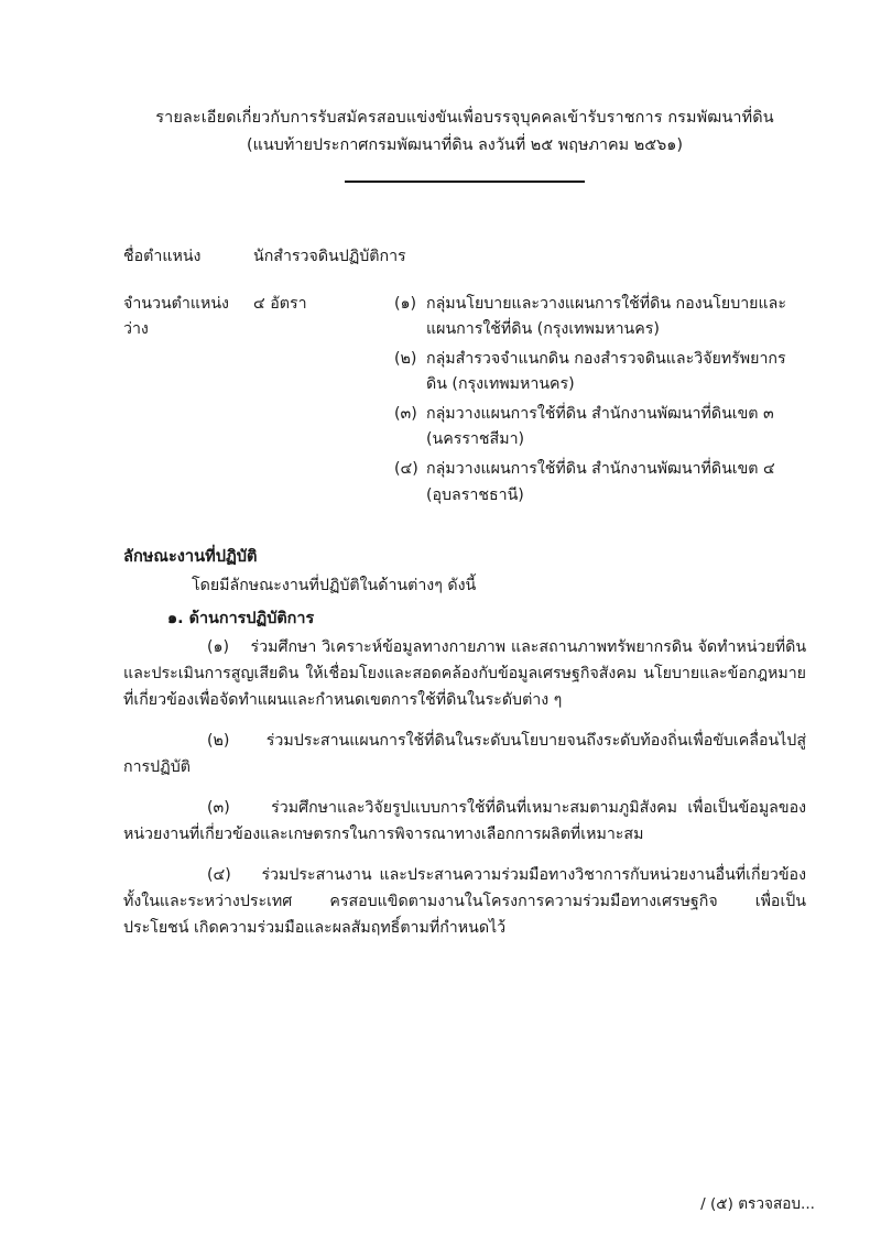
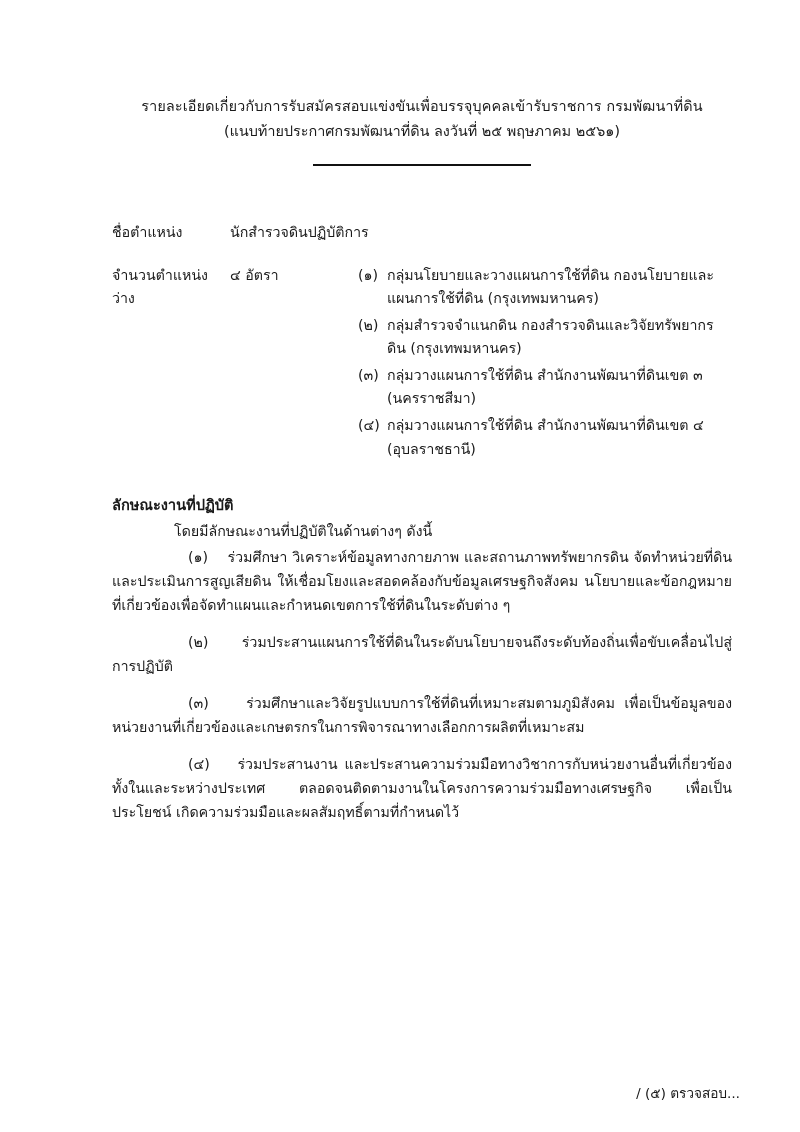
  รายละเอียดเกี่ยวกับการรับสมัครสอบแข่งขันเพื่อบรรจุบุคคลเข้ารับราชการ กรมพัฒนาที่ดิน
  (แนบท้ายประกาศกรมพัฒนาที่ดิน ลงวันที่ ๒๕ พฤษภาคม ๒๕๖๑)
  ชื่อตำแหน่ง
  นักสำรวจดินปฏิบัติการ
  จำนวนตำแหน่งว่าง
  ๔ อัตรา
  (๑)
  กลุ่มนโยบายและวางแผนการใช้ที่ดิน กองนโยบายและแผนการใช้ที่ดิน (กรุงเทพมหานคร)
  (๒)
  กลุ่มสำรวจจำแนกดิน กองสำรวจดินและวิจัยทรัพยากรดิน (กรุงเทพมหานคร)
  (๓)
  กลุ่มวางแผนการใช้ที่ดิน สำนักงานพัฒนาที่ดินเขต ๓ (นครราชสีมา)
  (๔)
  กลุ่มวางแผนการใช้ที่ดิน สำนักงานพัฒนาที่ดินเขต ๔ (อุบลราชธานี)
  ลักษณะงานที่ปฏิบัติ
  โดยมีลักษณะงานที่ปฏิบัติในด้านต่างๆ ดังนี้
- ๑. ด้านการปฏิบัติการ
  (๑) ร่วมศึกษา วิเคราะห์ข้อมูลทางกายภาพ และสถานภาพทรัพยากรดิน จัดทำหน่วยที่ดินและประเมินการสูญเสียดิน ให้เชื่อมโยงและสอดคล้องกับข้อมูลเศรษฐกิจสังคม นโยบายและข้อกฎหมายที่เกี่ยวข้องเพื่อจัดทำแผนและกำหนดเขตการใช้ที่ดินในระดับต่าง ๆ
  (๒) ร่วมประสานแผนการใช้ที่ดินในระดับนโยบายจนถึงระดับท้องถิ่นเพื่อขับเคลื่อนไปสู่การปฏิบัติ
  (๓) ร่วมศึกษาและวิจัยรูปแบบการใช้ที่ดินที่เหมาะสมตามภูมิสังคม เพื่อเป็นข้อมูลของหน่วยงานที่เกี่ยวข้องและเกษตรกรในการพิจารณาทางเลือกการผลิตที่เหมาะสม
- (๔) ร่วมประสานงาน และประสานความร่วมมือทางวิชาการกับหน่วยงานอื่นที่เกี่ยวข้องทั้งในและระหว่างประเทศ ครสอบแขิดตามงานในโครงการความร่วมมือทางเศรษฐกิจ เพื่อเป็นประโยชน์ เกิดความร่วมมือและผลสัมฤทธิ์ตามที่กำหนดไว้
+ (๔) ร่วมประสานงาน และประสานความร่วมมือทางวิชาการกับหน่วยงานอื่นที่เกี่ยวข้องทั้งในและระหว่างประเทศ ตลอดจนติดตามงานในโครงการความร่วมมือทางเศรษฐกิจ เพื่อเป็นประโยชน์ เกิดความร่วมมือและผลสัมฤทธิ์ตามที่กำหนดไว้
  / (๕) ตรวจสอบ...
